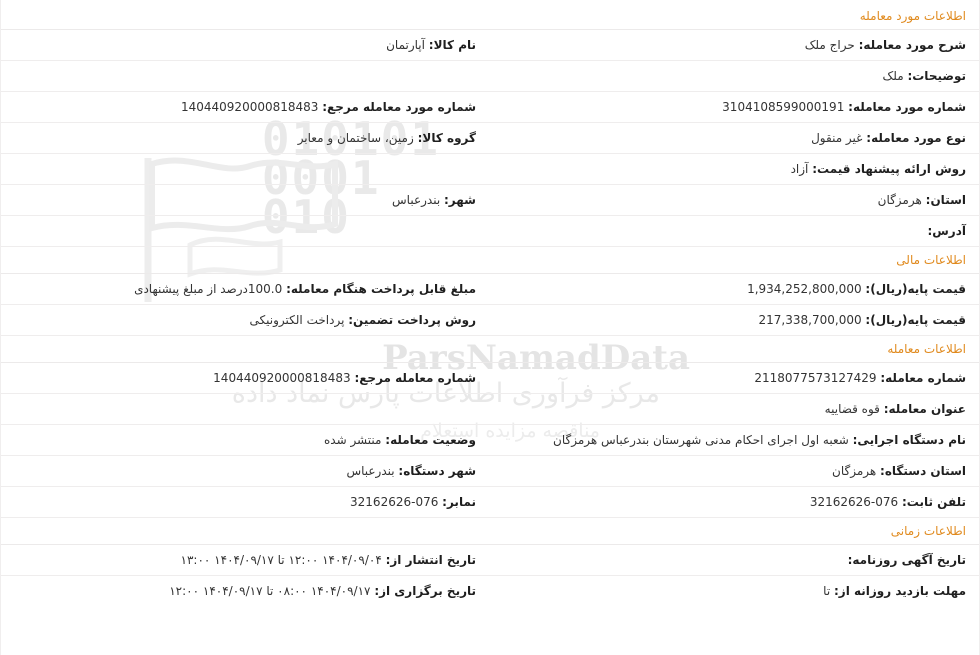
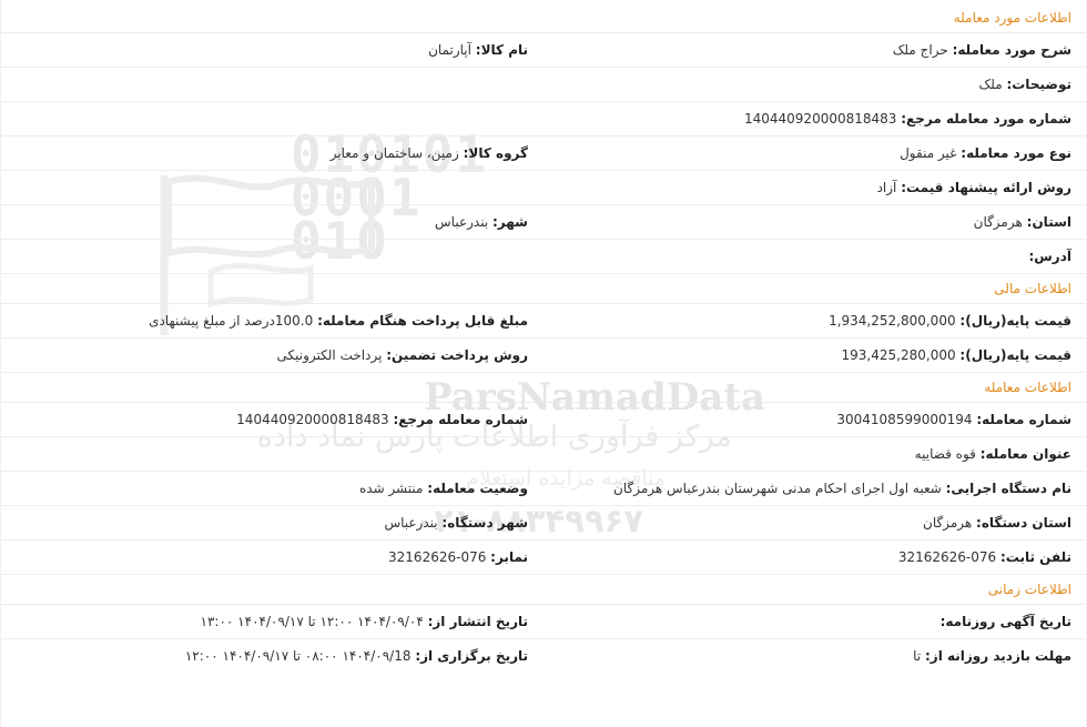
  010101
  ParsNamadData
+ ۰۲۱-۸۸۳۴۹۹۶۷
  اطلاعات مورد معامله
  شرح مورد معامله: حراج ملک
  نام کالا: آپارتمان
  توضیحات: ملک
- شماره مورد معامله: 3104108599000191
  شماره مورد معامله مرجع: 140440920000818483
  نوع مورد معامله: غیر منقول
  گروه کالا: زمین، ساختمان و معابر
  روش ارائه پیشنهاد قیمت: آزاد
  استان: هرمزگان
  شهر: بندرعباس
  آدرس:
  اطلاعات مالی
  قیمت پایه(ریال): 1,934,252,800,000
  مبلغ قابل پرداخت هنگام معامله: 100.0درصد از مبلغ پیشنهادی
- قیمت پایه(ریال): 217,338,700,000
+ قیمت پایه(ریال): 193,425,280,000
  روش پرداخت تضمین: پرداخت الکترونیکی
  اطلاعات معامله
- شماره معامله: 2118077573127429
+ شماره معامله: 3004108599000194
  شماره معامله مرجع: 140440920000818483
  عنوان معامله: قوه قضاییه
  نام دستگاه اجرایی: شعبه اول اجرای احکام مدنی شهرستان بندرعباس هرمزگان
  وضعیت معامله: منتشر شده
  استان دستگاه: هرمزگان
  شهر دستگاه: بندرعباس
  تلفن ثابت: 32162626-076
  نمابر: 32162626-076
  اطلاعات زمانی
  تاریخ آگهی روزنامه:
  تاریخ انتشار از: ۱۴۰۴/۰۹/۰۴ ۱۲:۰۰ تا ۱۴۰۴/۰۹/۱۷ ۱۳:۰۰
  مهلت بازدید روزانه از: تا
- تاریخ برگزاری از: ۱۴۰۴/۰۹/۱۷ ۰۸:۰۰ تا ۱۴۰۴/۰۹/۱۷ ۱۲:۰۰
+ تاریخ برگزاری از: ۱۴۰۴/۰۹/18 ۰۸:۰۰ تا ۱۴۰۴/۰۹/۱۷ ۱۲:۰۰
